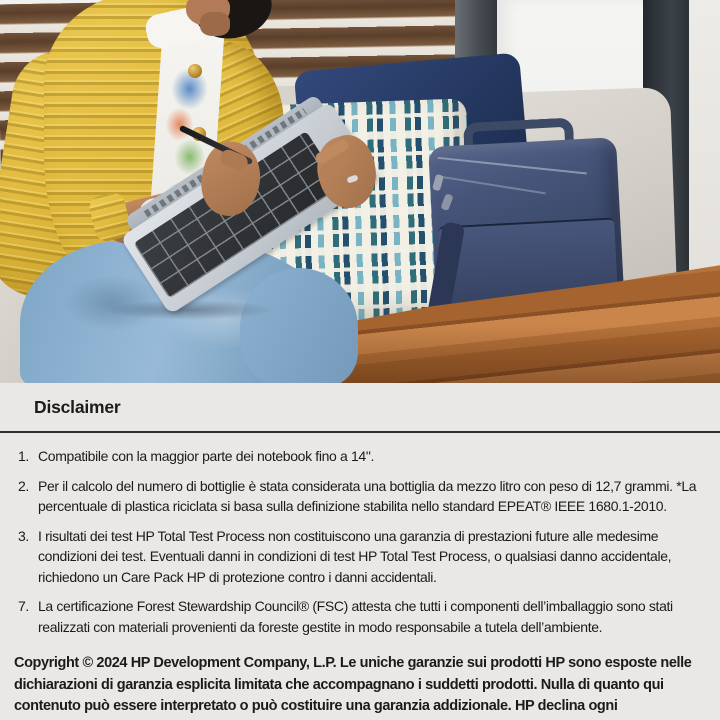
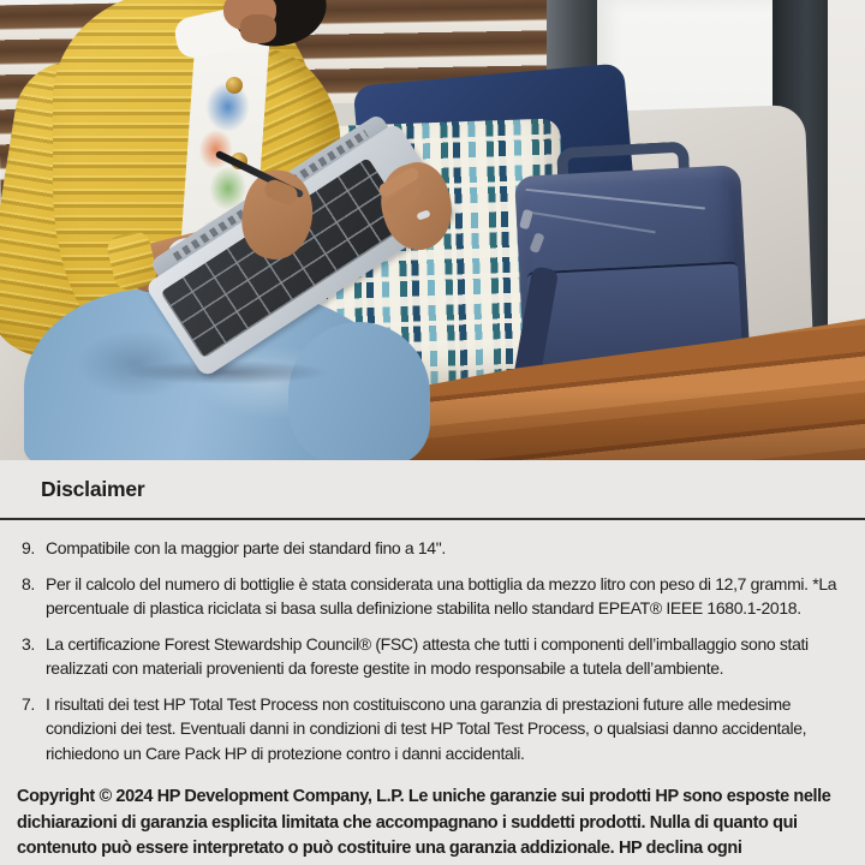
  Disclaimer
- 1.
+ 9.
- Compatibile con la maggior parte dei notebook fino a 14".
+ Compatibile con la maggior parte dei standard fino a 14".
- 2.
+ 8.
- Per il calcolo del numero di bottiglie è stata considerata una bottiglia da mezzo litro con peso di 12,7 grammi. *La percentuale di plastica riciclata si basa sulla definizione stabilita nello standard EPEAT® IEEE 1680.1-2010.
+ Per il calcolo del numero di bottiglie è stata considerata una bottiglia da mezzo litro con peso di 12,7 grammi. *La percentuale di plastica riciclata si basa sulla definizione stabilita nello standard EPEAT® IEEE 1680.1-2018.
  3.
- I risultati dei test HP Total Test Process non costituiscono una garanzia di prestazioni future alle medesime condizioni dei test. Eventuali danni in condizioni di test HP Total Test Process, o qualsiasi danno accidentale, richiedono un Care Pack HP di protezione contro i danni accidentali.
+ La certificazione Forest Stewardship Council® (FSC) attesta che tutti i componenti dell’imballaggio sono stati realizzati con materiali provenienti da foreste gestite in modo responsabile a tutela dell’ambiente.
  7.
- La certificazione Forest Stewardship Council® (FSC) attesta che tutti i componenti dell’imballaggio sono stati realizzati con materiali provenienti da foreste gestite in modo responsabile a tutela dell’ambiente.
+ I risultati dei test HP Total Test Process non costituiscono una garanzia di prestazioni future alle medesime condizioni dei test. Eventuali danni in condizioni di test HP Total Test Process, o qualsiasi danno accidentale, richiedono un Care Pack HP di protezione contro i danni accidentali.
  Copyright © 2024 HP Development Company, L.P. Le uniche garanzie sui prodotti HP sono esposte nelle dichiarazioni di garanzia esplicita limitata che accompagnano i suddetti prodotti. Nulla di quanto qui contenuto può essere interpretato o può costituire una garanzia addizionale. HP declina ogni
